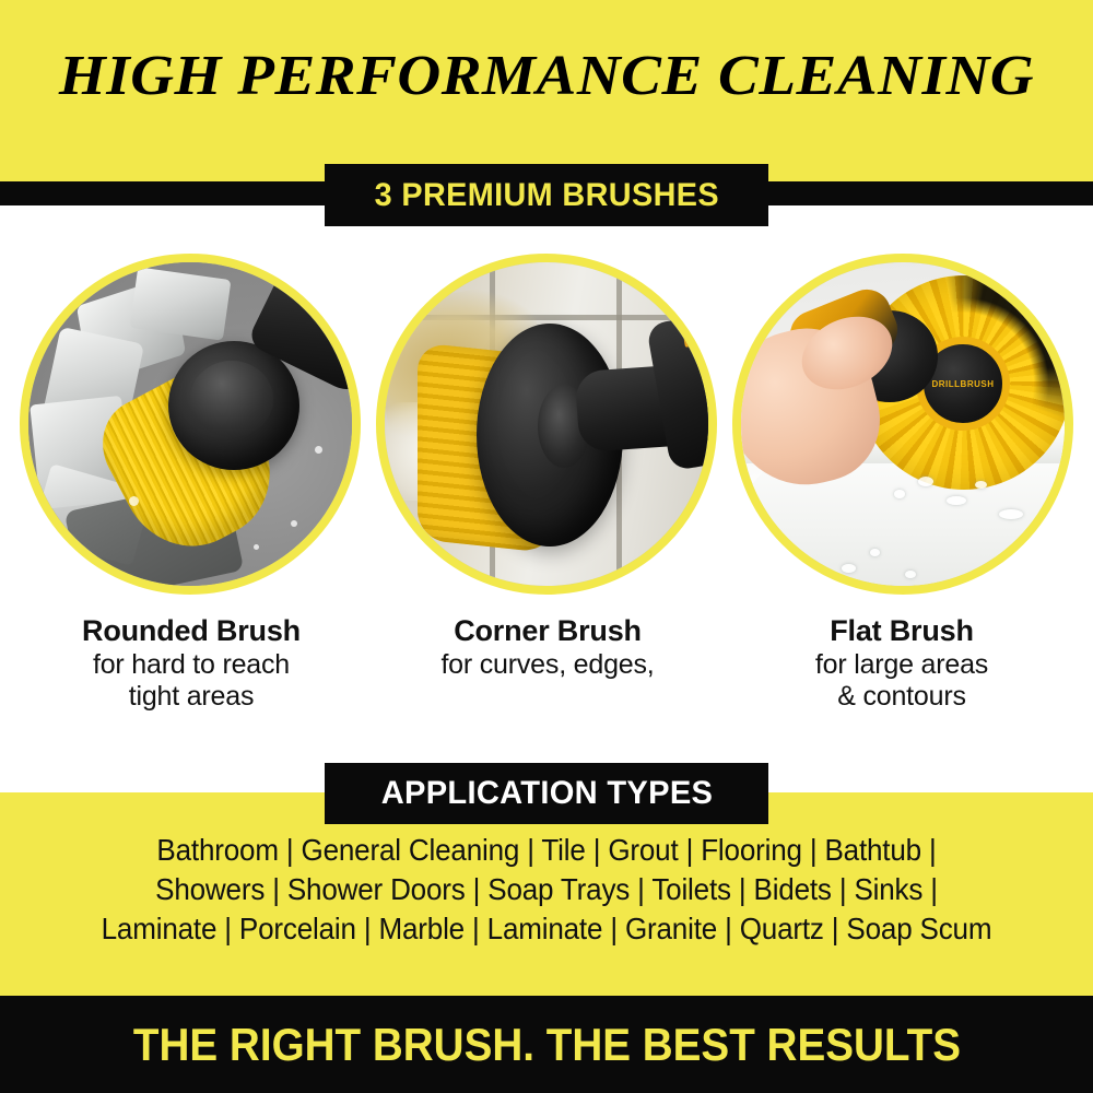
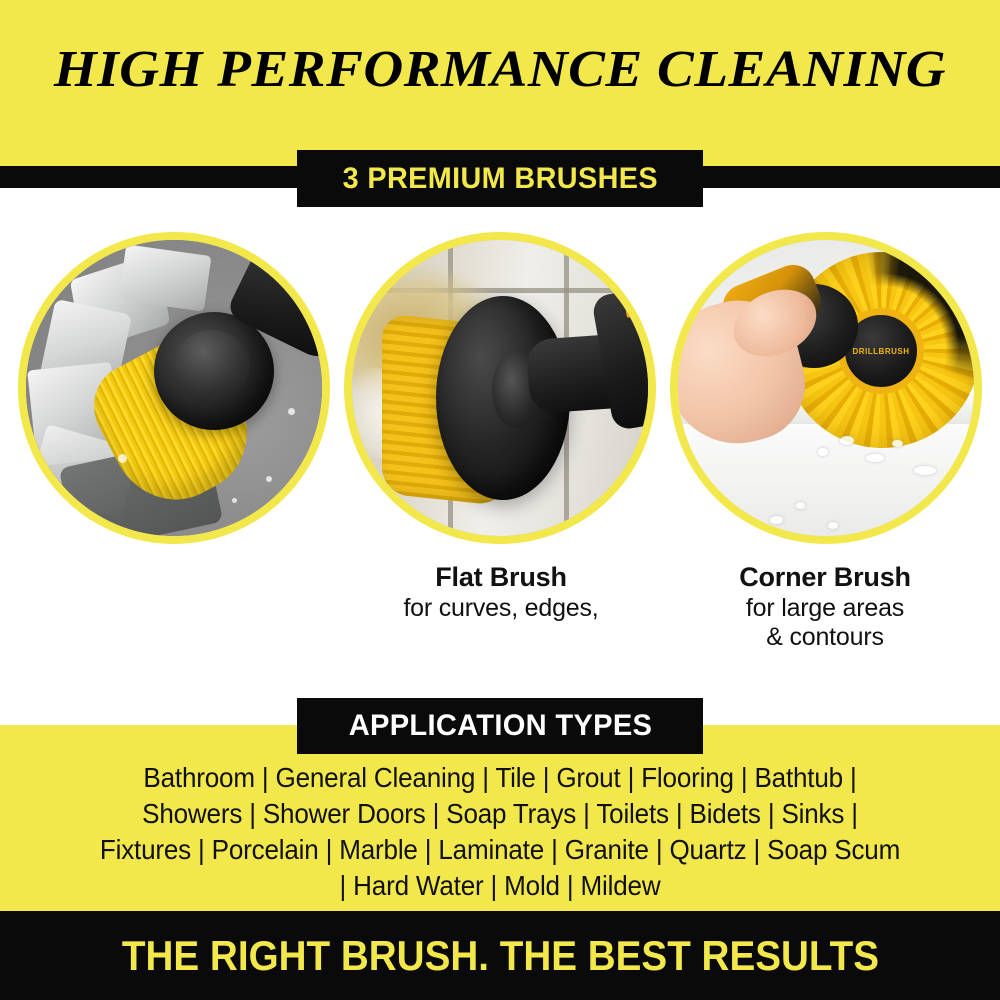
  HIGH PERFORMANCE CLEANING
  3 PREMIUM BRUSHES
  DRILLBRUSH
- Rounded Brush
- for hard to reach
- tight areas
- Corner Brush
+ Flat Brush
  for curves, edges,
- Flat Brush
+ Corner Brush
  for large areas
  & contours
  APPLICATION TYPES
  Bathroom | General Cleaning | Tile | Grout | Flooring | Bathtub |
  Showers | Shower Doors | Soap Trays | Toilets | Bidets | Sinks |
- Laminate | Porcelain | Marble | Laminate | Granite | Quartz | Soap Scum
+ Fixtures | Porcelain | Marble | Laminate | Granite | Quartz | Soap Scum
+ | Hard Water | Mold | Mildew
  THE RIGHT BRUSH. THE BEST RESULTS
